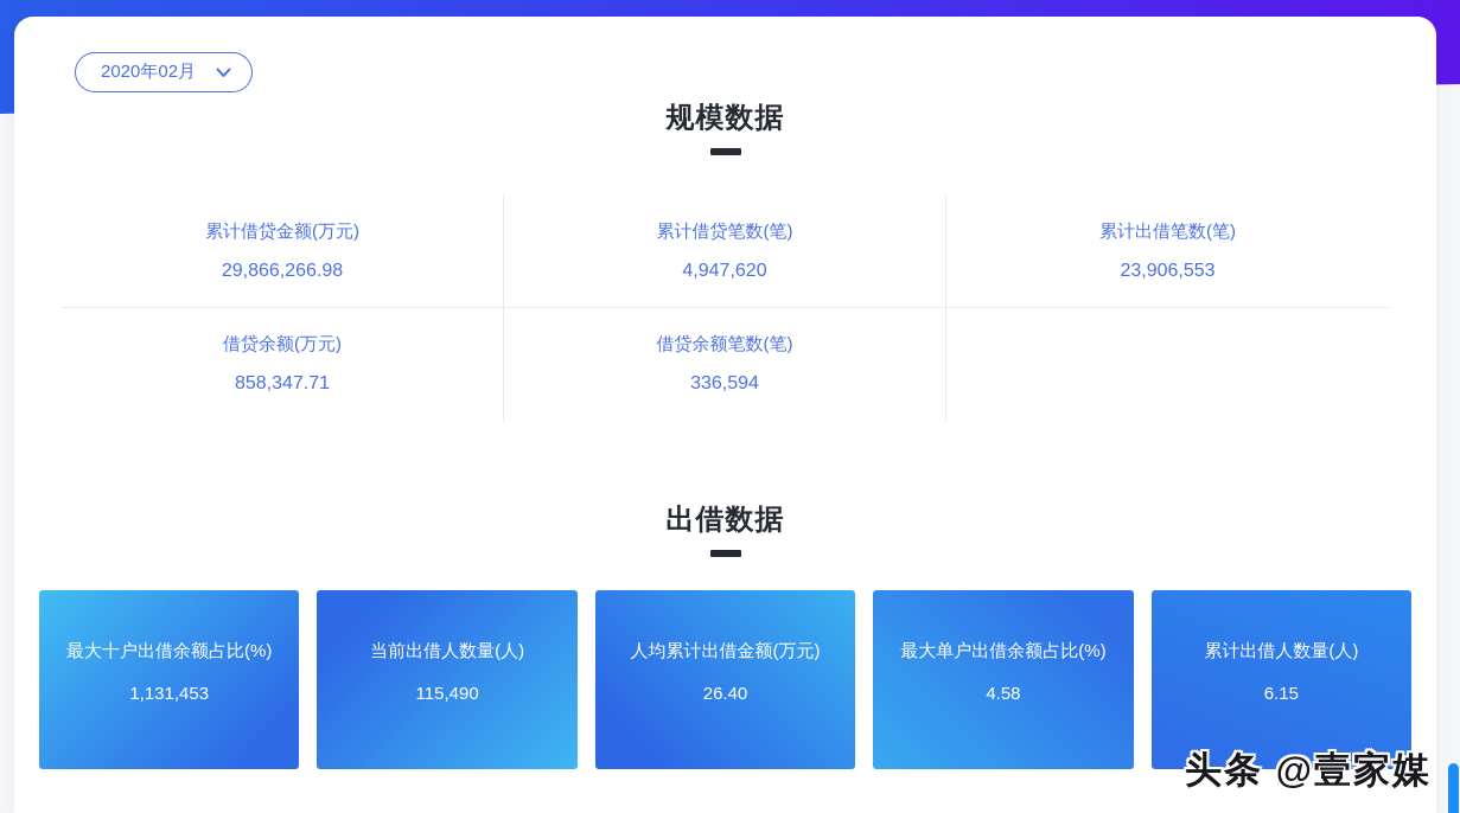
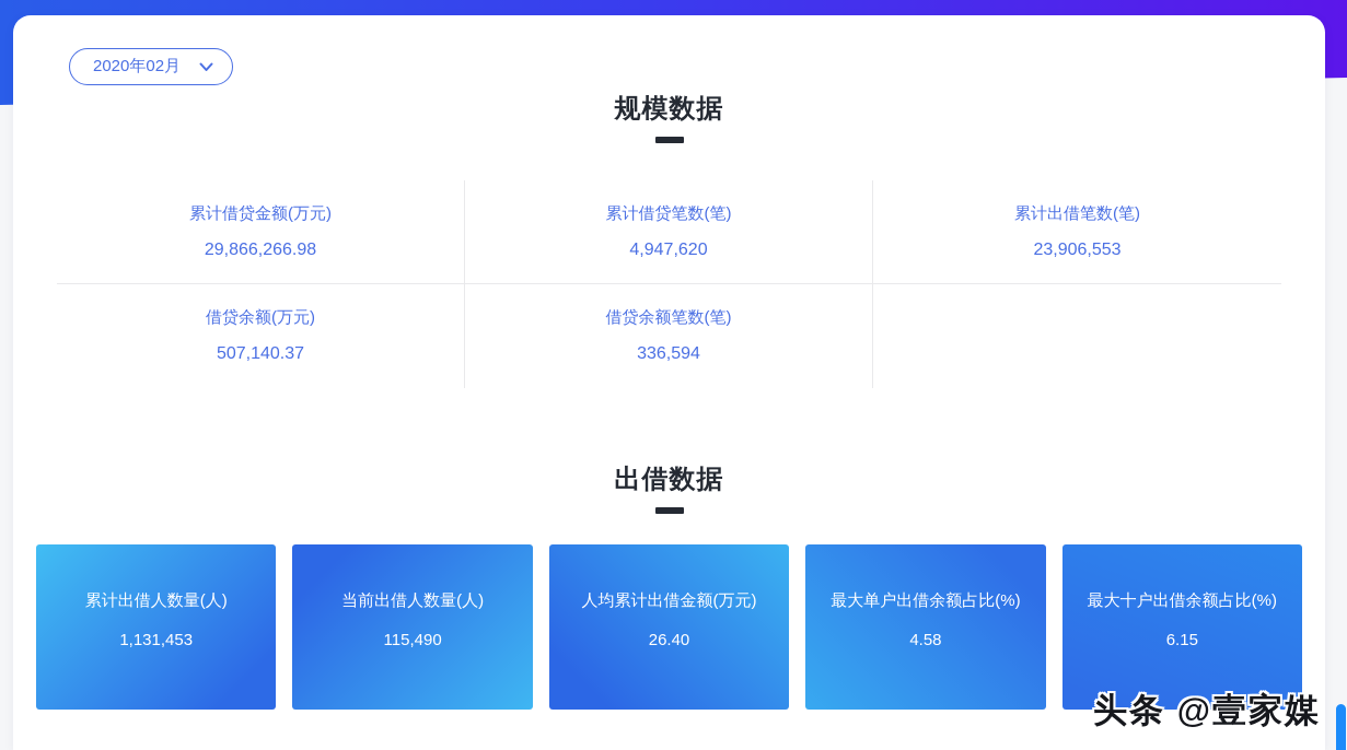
  2020年02月
  规模数据
  累计借贷金额(万元)
  29,866,266.98
  累计借贷笔数(笔)
  4,947,620
  累计出借笔数(笔)
  23,906,553
  借贷余额(万元)
- 858,347.71
+ 507,140.37
  借贷余额笔数(笔)
  336,594
  出借数据
- 最大十户出借余额占比(%)
+ 累计出借人数量(人)
  1,131,453
  当前出借人数量(人)
  115,490
  人均累计出借金额(万元)
  26.40
  最大单户出借余额占比(%)
  4.58
- 累计出借人数量(人)
+ 最大十户出借余额占比(%)
  6.15
  头条 @壹家媒
